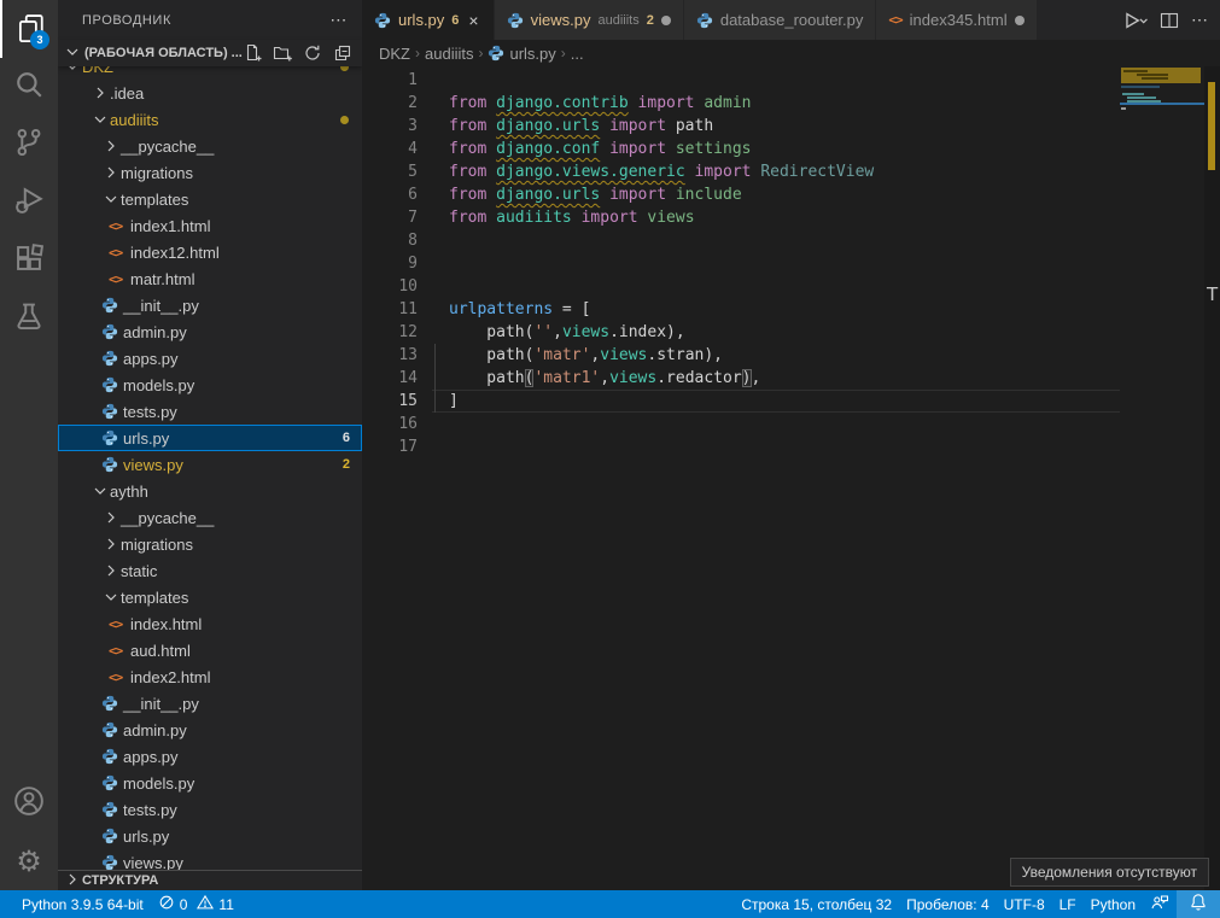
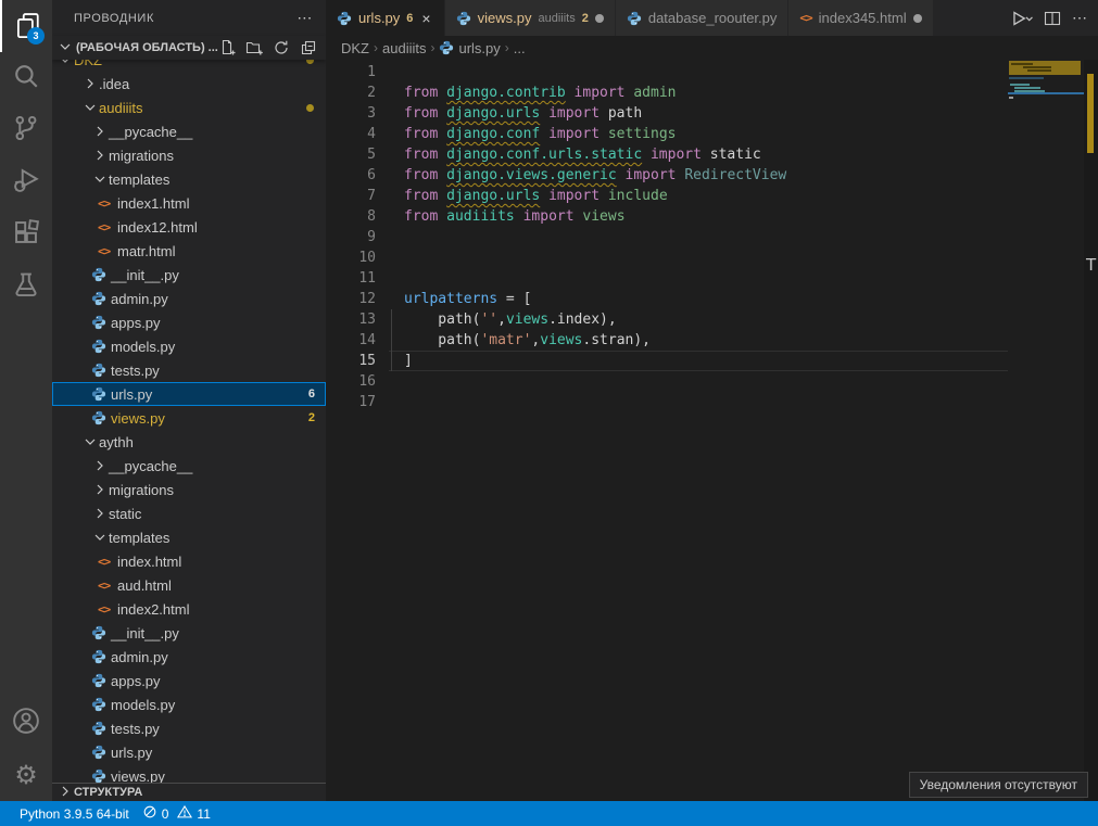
  3
  ⚙
  ПРОВОДНИК
  ⋯
  (РАБОЧАЯ ОБЛАСТЬ) ...
  DKZ
  .idea
  audiiits
  __pycache__
  migrations
  templates
  <>
  index1.html
  <>
  index12.html
  <>
  matr.html
  __init__.py
  admin.py
  apps.py
  models.py
  tests.py
  urls.py
  6
  views.py
  2
  aythh
  __pycache__
  migrations
  static
  templates
  <>
  index.html
  <>
  aud.html
  <>
  index2.html
  __init__.py
  admin.py
  apps.py
  models.py
  tests.py
  urls.py
  views.py
  СТРУКТУРА
  urls.py
  6
  ×
  views.py
  audiiits
  2
  database_roouter.py
  <>
  index345.html
  ⋯
  DKZ
  ›
  audiiits
  ›
  urls.py
  ›
  ...
  1
  2
  3
  4
  5
  6
  7
  8
  9
  10
  11
  12
  13
  14
  15
  16
  17
  from django.contrib import admin
  from django.urls import path
  from django.conf import settings
+ from django.conf.urls.static import static
  from django.views.generic import RedirectView
  from django.urls import include
  from audiiits import views
  urlpatterns = [
  path('',views.index),
  path('matr',views.stran),
- path('matr1',views.redactor),
  ]
  T
  Python 3.9.5 64-bit
  0
  11
- Строка 15, столбец 32
- Пробелов: 4
- UTF-8
- LF
- Python
  Уведомления отсутствуют
